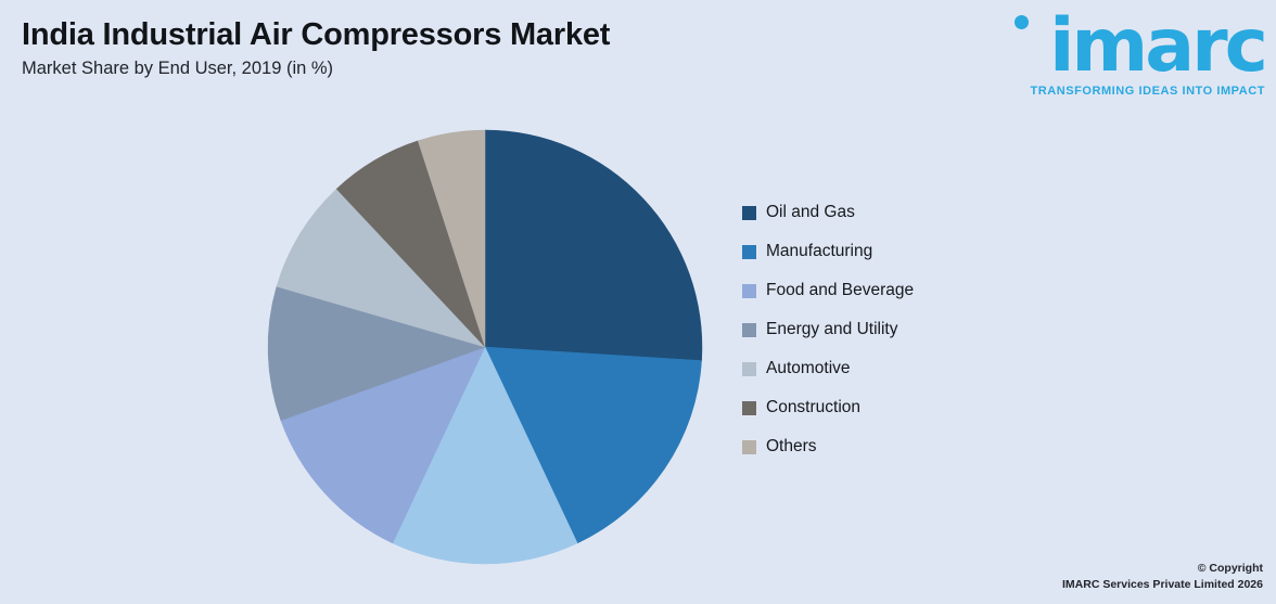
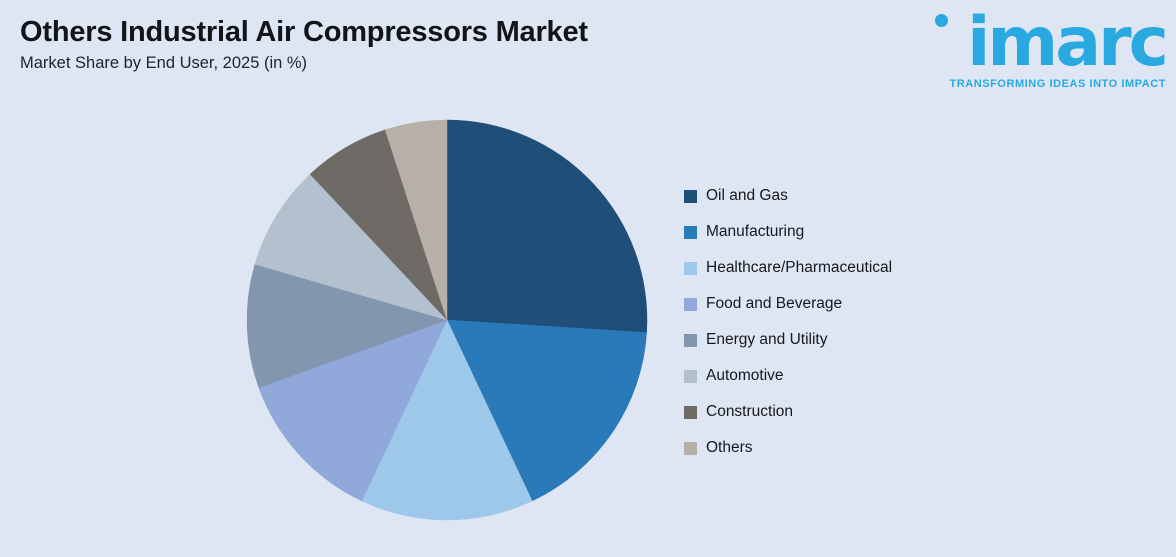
- India Industrial Air Compressors Market
+ Others Industrial Air Compressors Market
- Market Share by End User, 2019 (in %)
+ Market Share by End User, 2025 (in %)
  imarc
  TRANSFORMING IDEAS INTO IMPACT
  Oil and Gas
  Manufacturing
+ Healthcare/Pharmaceutical
  Food and Beverage
  Energy and Utility
  Automotive
  Construction
  Others
- © Copyright
- IMARC Services Private Limited 2026
